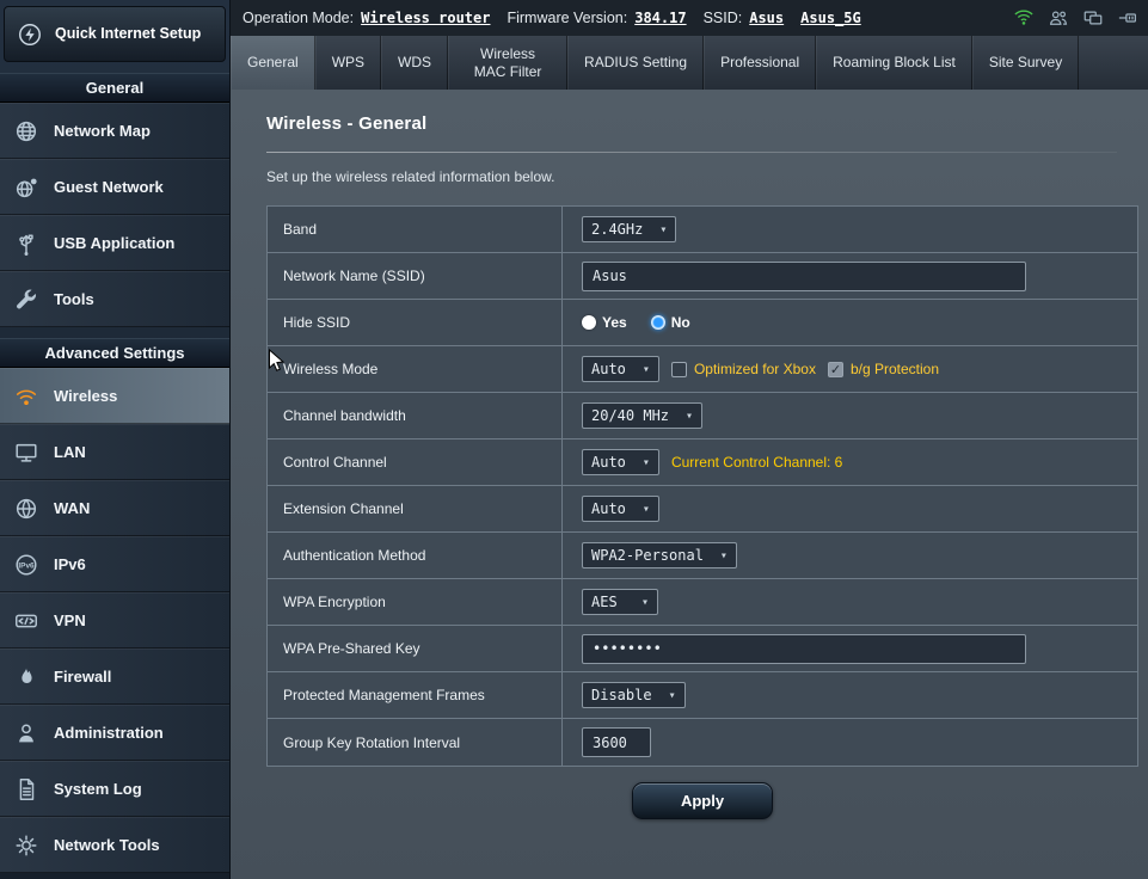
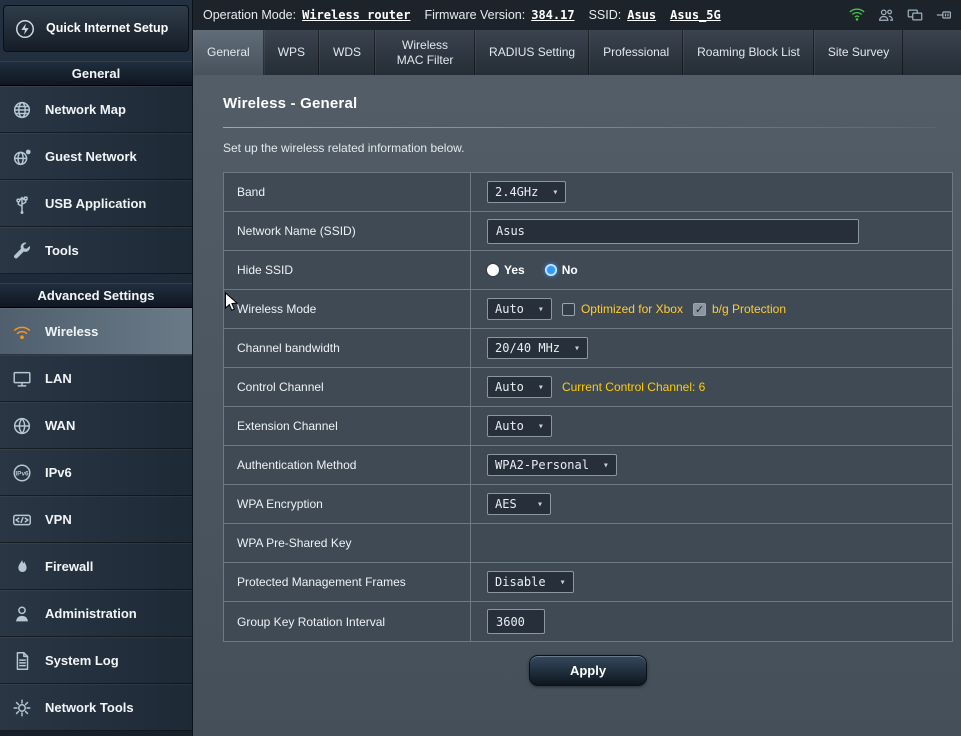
  Quick Internet Setup
  General
  Network Map
  Guest Network
  USB Application
  Tools
  Advanced Settings
  Wireless
  LAN
  WAN
  IPv6
  VPN
  Firewall
  Administration
  System Log
  Network Tools
  Operation Mode:
  Wireless router
  Firmware Version:
  384.17
  SSID:
  Asus
  Asus_5G
  General
  WPS
  WDS
  Wireless MAC Filter
  RADIUS Setting
  Professional
  Roaming Block List
  Site Survey
  Wireless - General
  Set up the wireless related information below.
  Band
  2.4GHz
  ▾
  Network Name (SSID)
  Asus
  Hide SSID
  Yes
  No
  Wireless Mode
  Auto
  ▾
  ✓
  Optimized for Xbox
  ✓
  b/g Protection
  Channel bandwidth
  20/40 MHz
  ▾
  Control Channel
  Auto
  ▾
  Current Control Channel: 6
  Extension Channel
  Auto
  ▾
  Authentication Method
  WPA2-Personal
  ▾
  WPA Encryption
  AES
  ▾
  WPA Pre-Shared Key
- ••••••••
  Protected Management Frames
  Disable
  ▾
  Group Key Rotation Interval
  3600
  Apply
